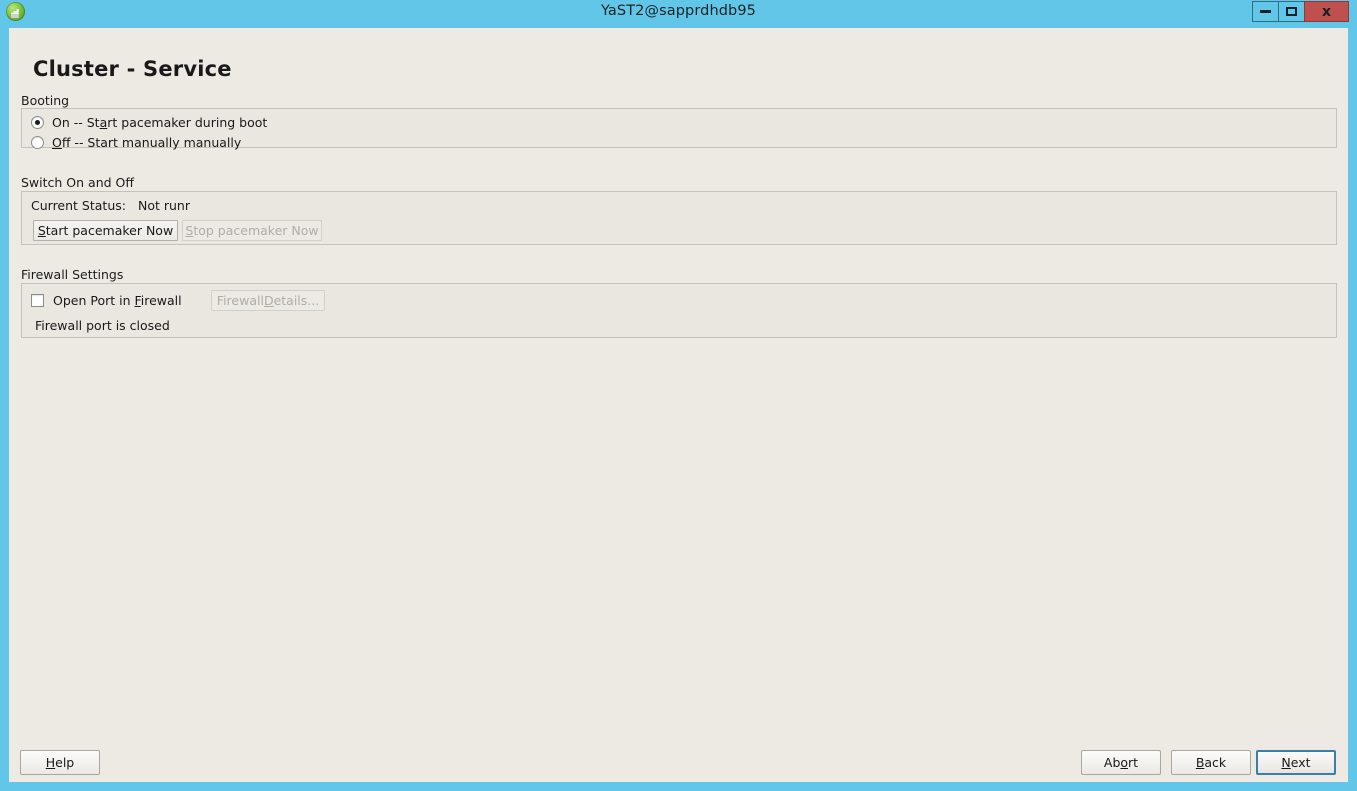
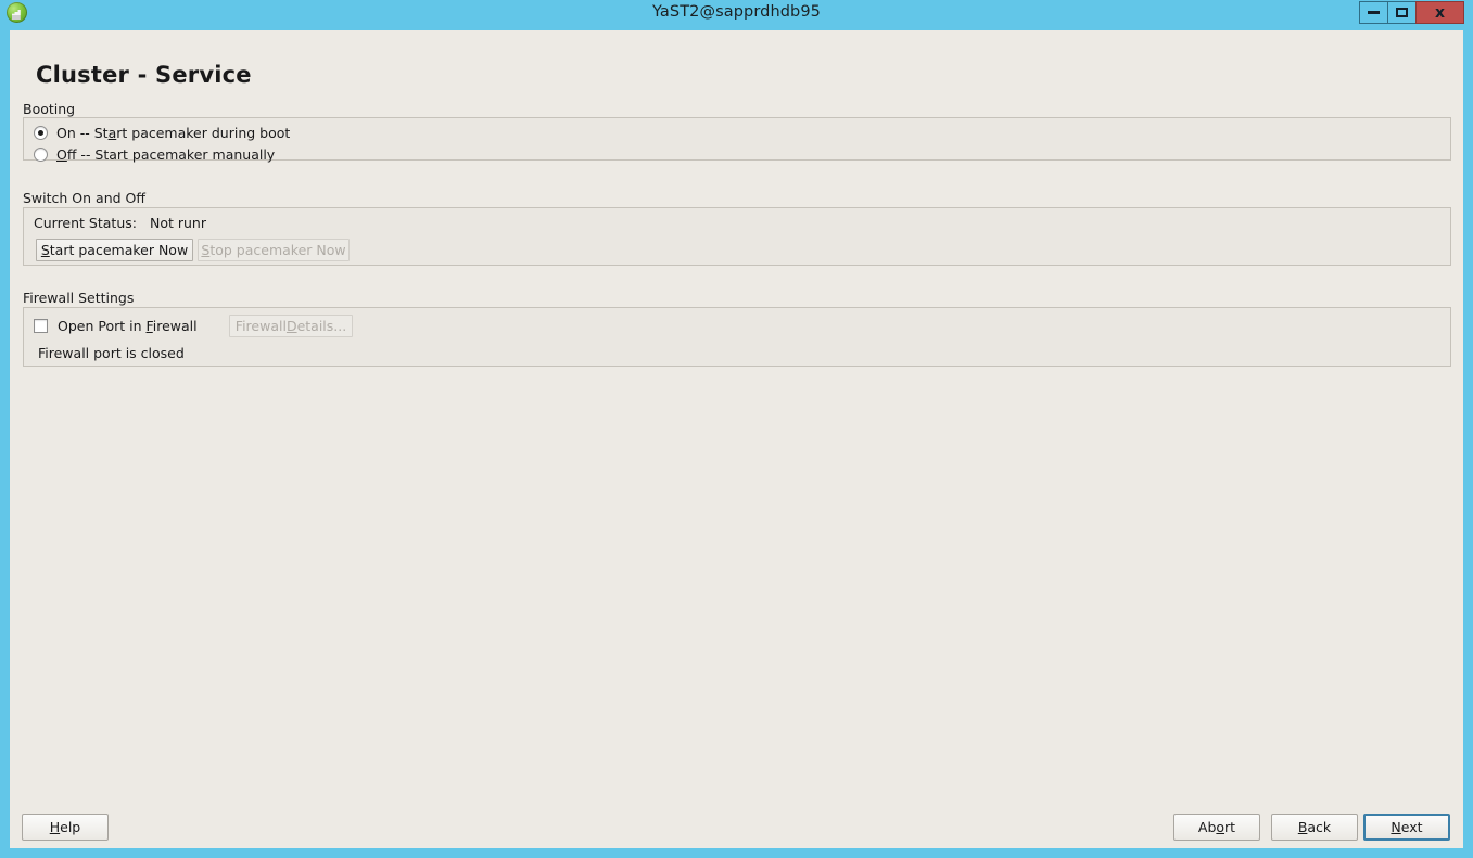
  YaST2@sapprdhdb95
  x
  Cluster - Service
  Booting
  On -- Start pacemaker during boot
- Off -- Start manually manually
+ Off -- Start pacemaker manually
  Switch On and Off
  Current Status: Not runr
  S
  tart pacemaker Now
  S
  top pacemaker Now
  Firewall Settings
  Open Port in Firewall
  Firewall
  D
  etails...
  Firewall port is closed
  H
  elp
  Ab
  o
  rt
  B
  ack
  N
  ext
